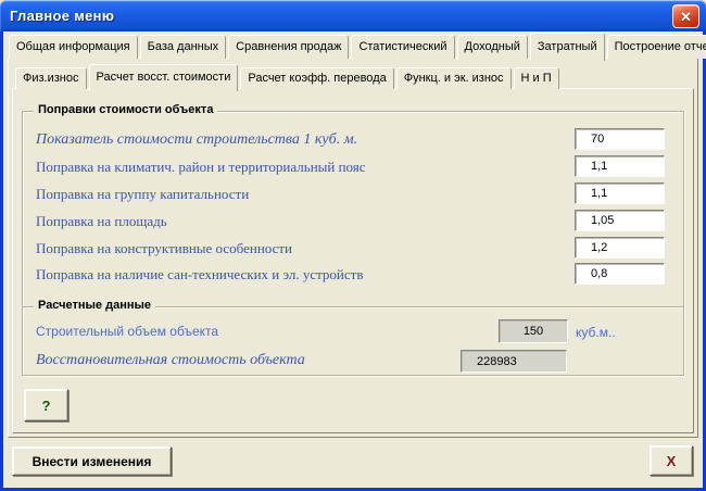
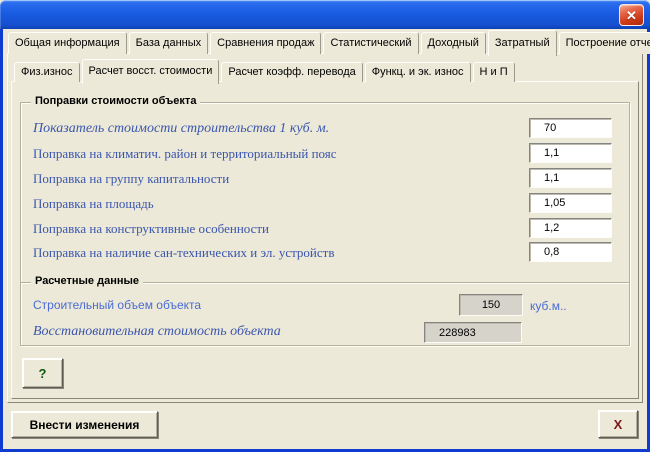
- Главное меню
  ✕
  Общая информация
  База данных
  Сравнения продаж
  Статистический
  Доходный
  Затратный
  Построение отче
  Физ.износ
  Расчет восст. стоимости
  Расчет коэфф. перевода
  Функц. и эк. износ
  Н и П
  Поправки стоимости объекта
  Показатель стоимости строительства 1 куб. м.
  70
  Поправка на климатич. район и территориальный пояс
  1,1
  Поправка на группу капитальности
  1,1
  Поправка на площадь
  1,05
  Поправка на конструктивные особенности
  1,2
  Поправка на наличие сан-технических и эл. устройств
  0,8
  Расчетные данные
  Строительный объем объекта
  150
  куб.м..
  Восстановительная стоимость объекта
  228983
  ?
  Внести изменения
  X
